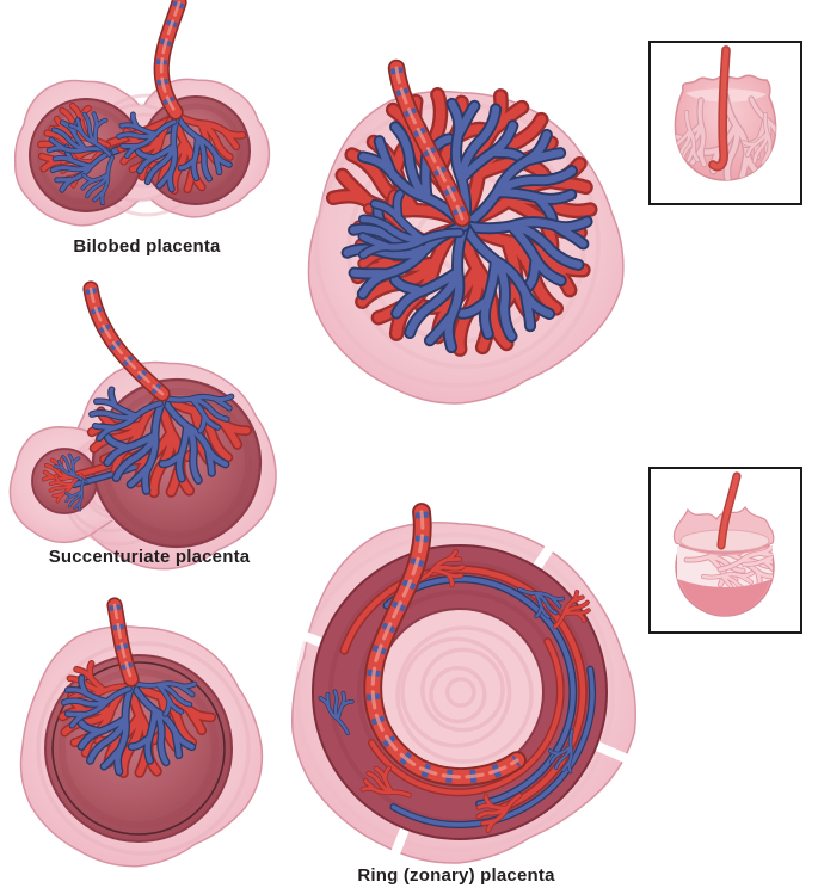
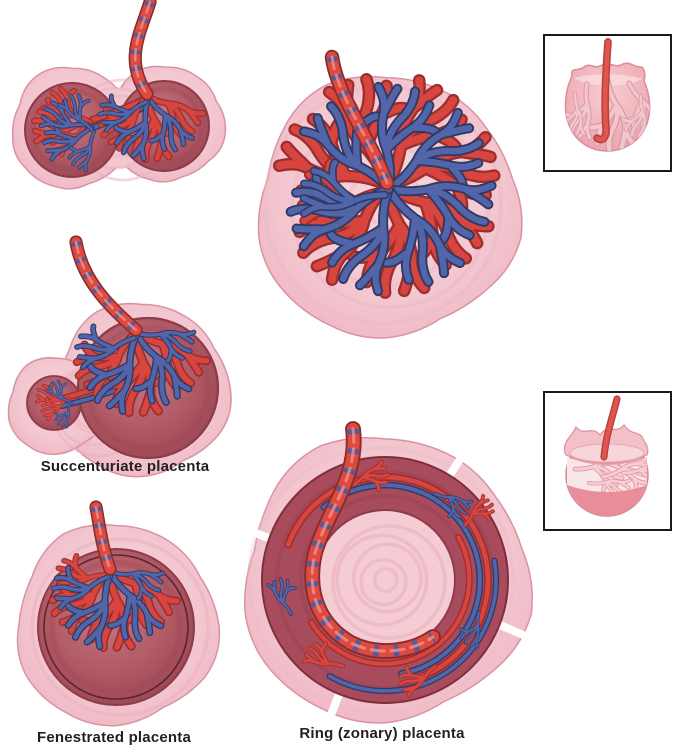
- Bilobed placenta
  Succenturiate placenta
+ Fenestrated placenta
  Ring (zonary) placenta
